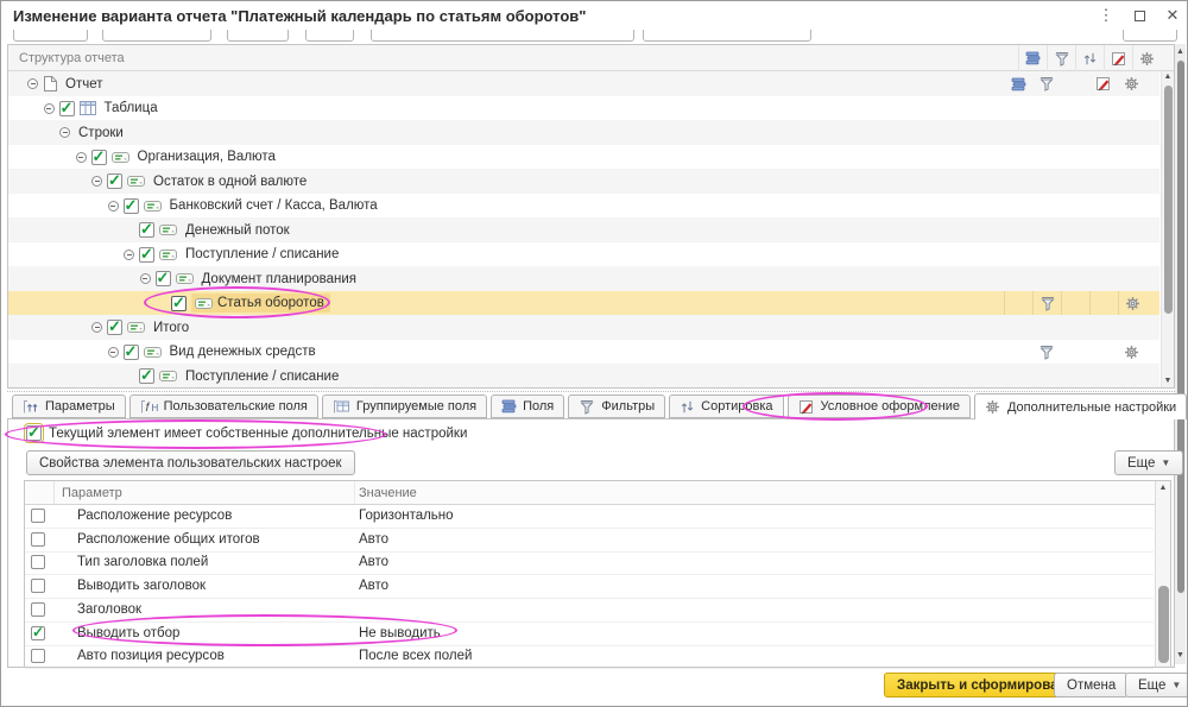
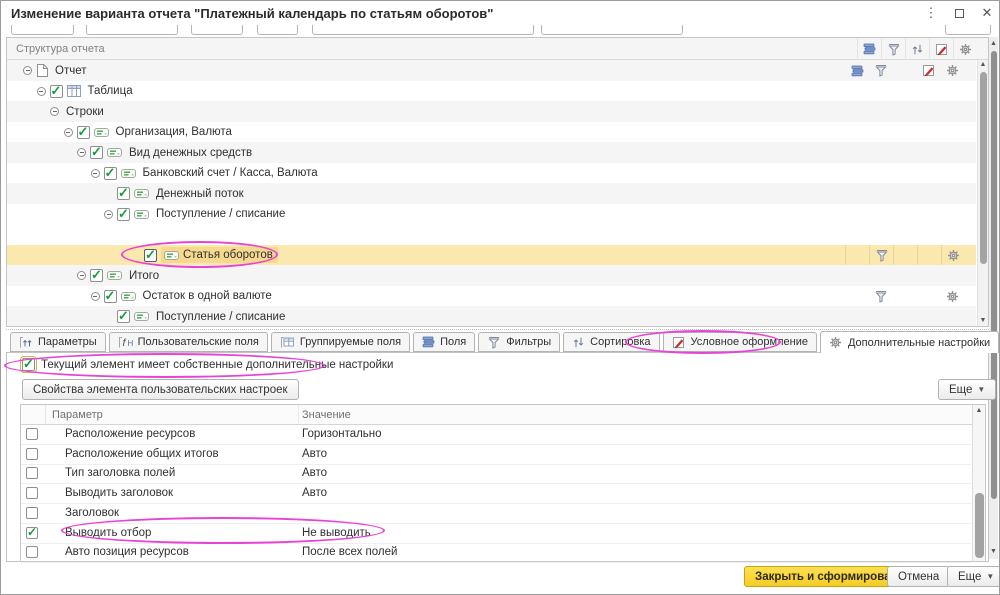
  Изменение варианта отчета "Платежный календарь по статьям оборотов"
  ⋮
  ✕
  Структура отчета
  Отчет
  Таблица
  Строки
  Организация, Валюта
- Остаток в одной валюте
+ Вид денежных средств
  Банковский счет / Касса, Валюта
  Денежный поток
  Поступление / списание
- Документ планирования
  Статья оборотов
  Итого
- Вид денежных средств
+ Остаток в одной валюте
  Поступление / списание
  Параметры
  f
  H
  Пользовательские поля
  Группируемые поля
  Поля
  Фильтры
  Сортировка
  Условное оформление
  Дополнительные настройки
  Текущий элемент имеет собственные дополнительные настройки
  Свойства элемента пользовательских настроек
  Еще
  ▼
  Параметр
  Значение
  Расположение ресурсов
  Горизонтально
  Расположение общих итогов
  Авто
  Тип заголовка полей
  Авто
  Выводить заголовок
  Авто
  Заголовок
  Выводить отбор
  Не выводить
  Авто позиция ресурсов
  После всех полей
  Закрыть и сформиров
  Отмена
  Еще
  ▼
